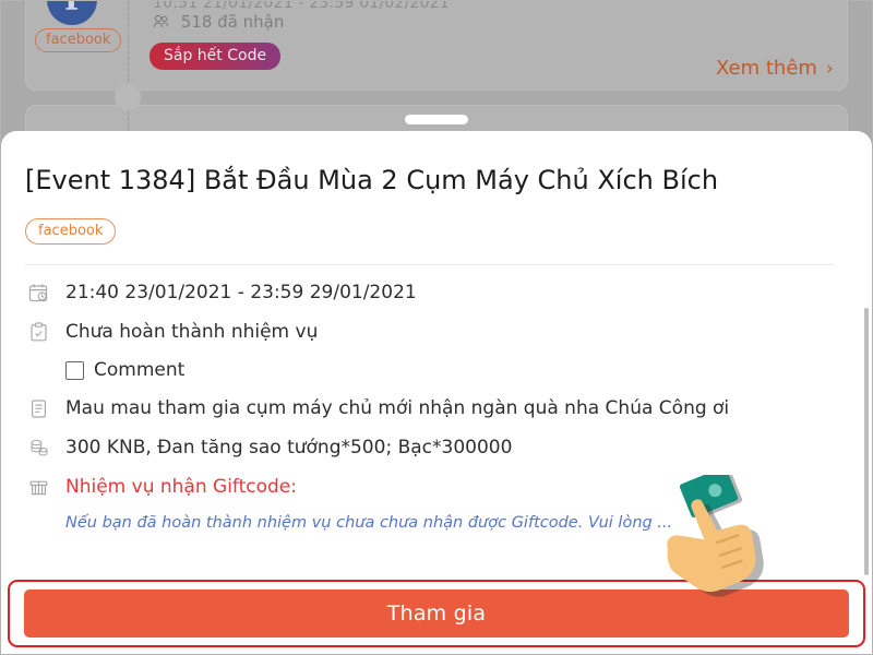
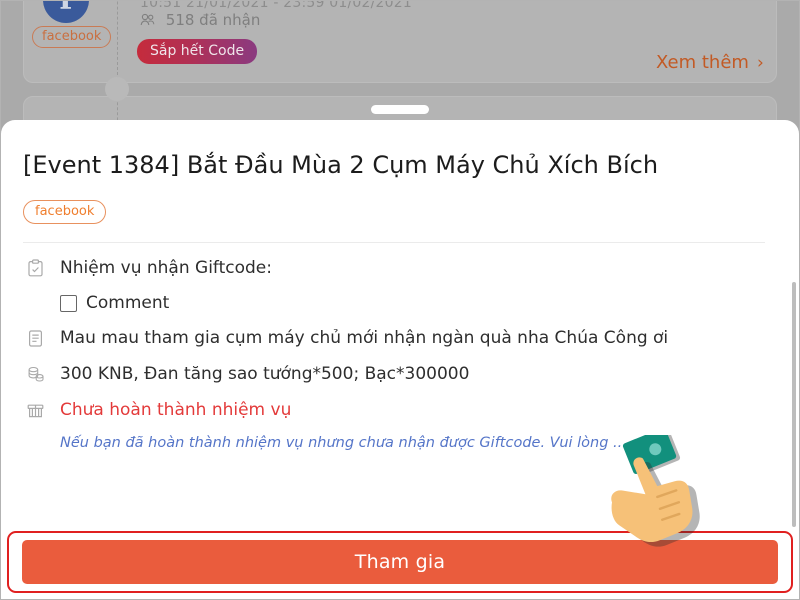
  facebook
  10:51 21/01/2021 - 23:59 01/02/2021
  518 đã nhận
  Sắp hết Code
  Xem thêm ›
  [Event 1384] Bắt Đầu Mùa 2 Cụm Máy Chủ Xích Bích
  facebook
- 21:40 23/01/2021 - 23:59 29/01/2021
- Chưa hoàn thành nhiệm vụ
+ Nhiệm vụ nhận Giftcode:
  Comment
  Mau mau tham gia cụm máy chủ mới nhận ngàn quà nha Chúa Công ơi
  300 KNB, Đan tăng sao tướng*500; Bạc*300000
- Nhiệm vụ nhận Giftcode:
+ Chưa hoàn thành nhiệm vụ
- Nếu bạn đã hoàn thành nhiệm vụ chưa chưa nhận được Giftcode. Vui lòng ...
+ Nếu bạn đã hoàn thành nhiệm vụ nhưng chưa nhận được Giftcode. Vui lòng ...
  Tham gia
